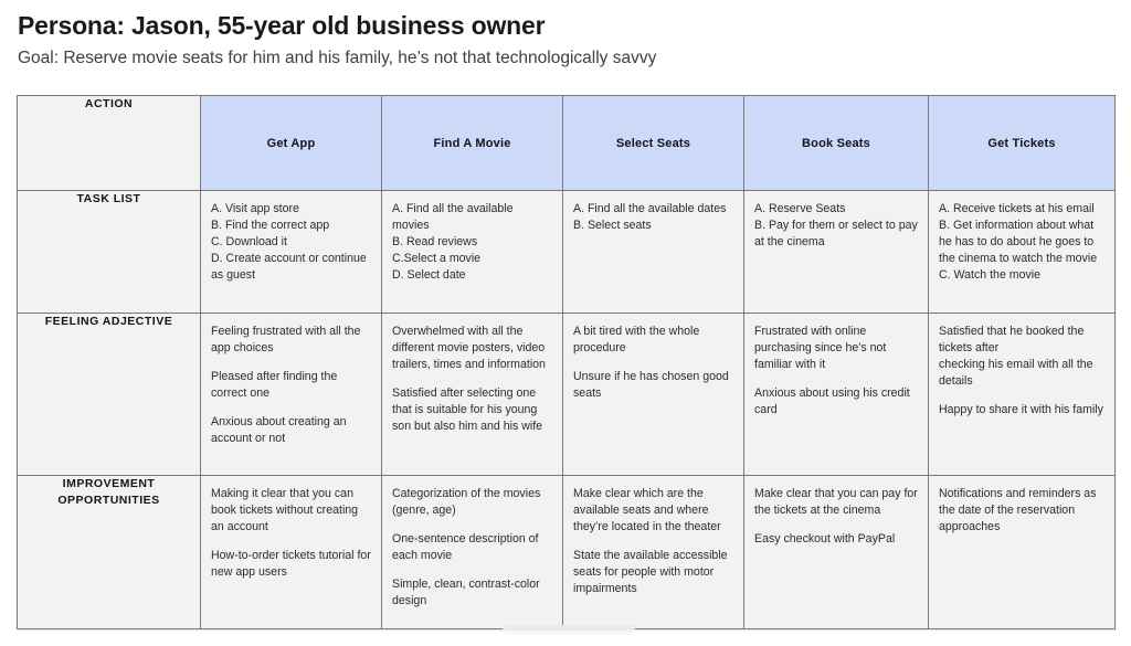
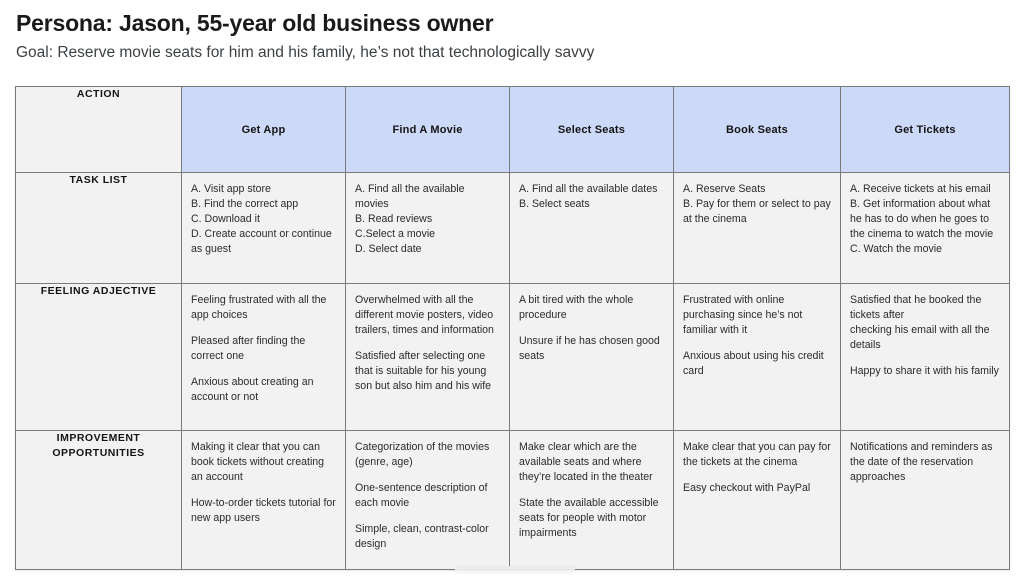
  Persona: Jason, 55-year old business owner
  Goal: Reserve movie seats for him and his family, he’s not that technologically savvy
  ACTION	Get App	Find A Movie	Select Seats	Book Seats	Get Tickets
- TASK LIST	A. Visit app store B. Find the correct app C. Download it D. Create account or continue as guest	A. Find all the available movies B. Read reviews C.Select a movie D. Select date	A. Find all the available dates B. Select seats	A. Reserve Seats B. Pay for them or select to pay at the cinema	A. Receive tickets at his email B. Get information about what he has to do about he goes to the cinema to watch the movie C. Watch the movie
+ TASK LIST	A. Visit app store B. Find the correct app C. Download it D. Create account or continue as guest	A. Find all the available movies B. Read reviews C.Select a movie D. Select date	A. Find all the available dates B. Select seats	A. Reserve Seats B. Pay for them or select to pay at the cinema	A. Receive tickets at his email B. Get information about what he has to do when he goes to the cinema to watch the movie C. Watch the movie
  FEELING ADJECTIVE	Feeling frustrated with all the app choices Pleased after finding the correct one Anxious about creating an account or not	Overwhelmed with all the different movie posters, video trailers, times and information Satisfied after selecting one that is suitable for his young son but also him and his wife	A bit tired with the whole procedure Unsure if he has chosen good seats	Frustrated with online purchasing since he’s not familiar with it Anxious about using his credit card	Satisfied that he booked the tickets after checking his email with all the details Happy to share it with his family
  IMPROVEMENT OPPORTUNITIES	Making it clear that you can book tickets without creating an account How-to-order tickets tutorial for new app users	Categorization of the movies (genre, age) One-sentence description of each movie Simple, clean, contrast-color design	Make clear which are the available seats and where they’re located in the theater State the available accessible seats for people with motor impairments	Make clear that you can pay for the tickets at the cinema Easy checkout with PayPal	Notifications and reminders as the date of the reservation approaches
